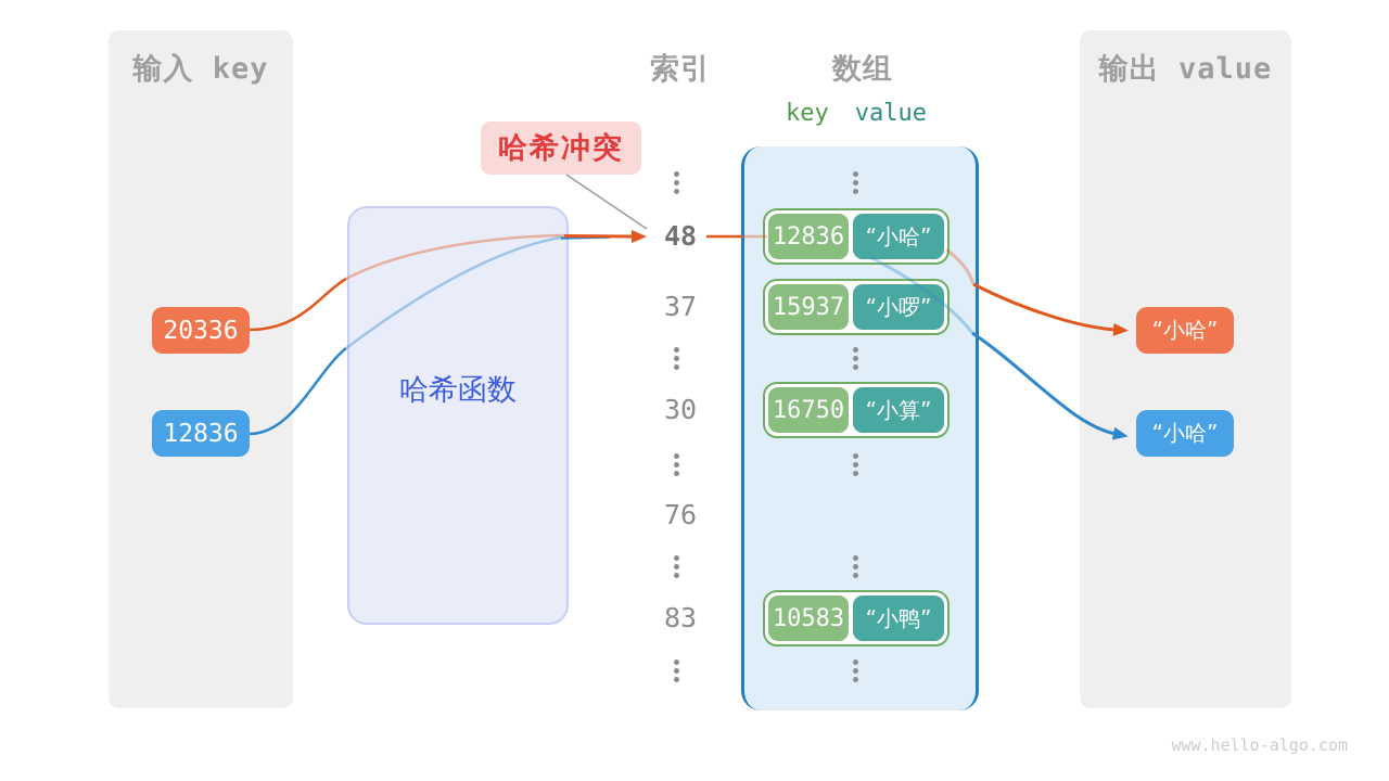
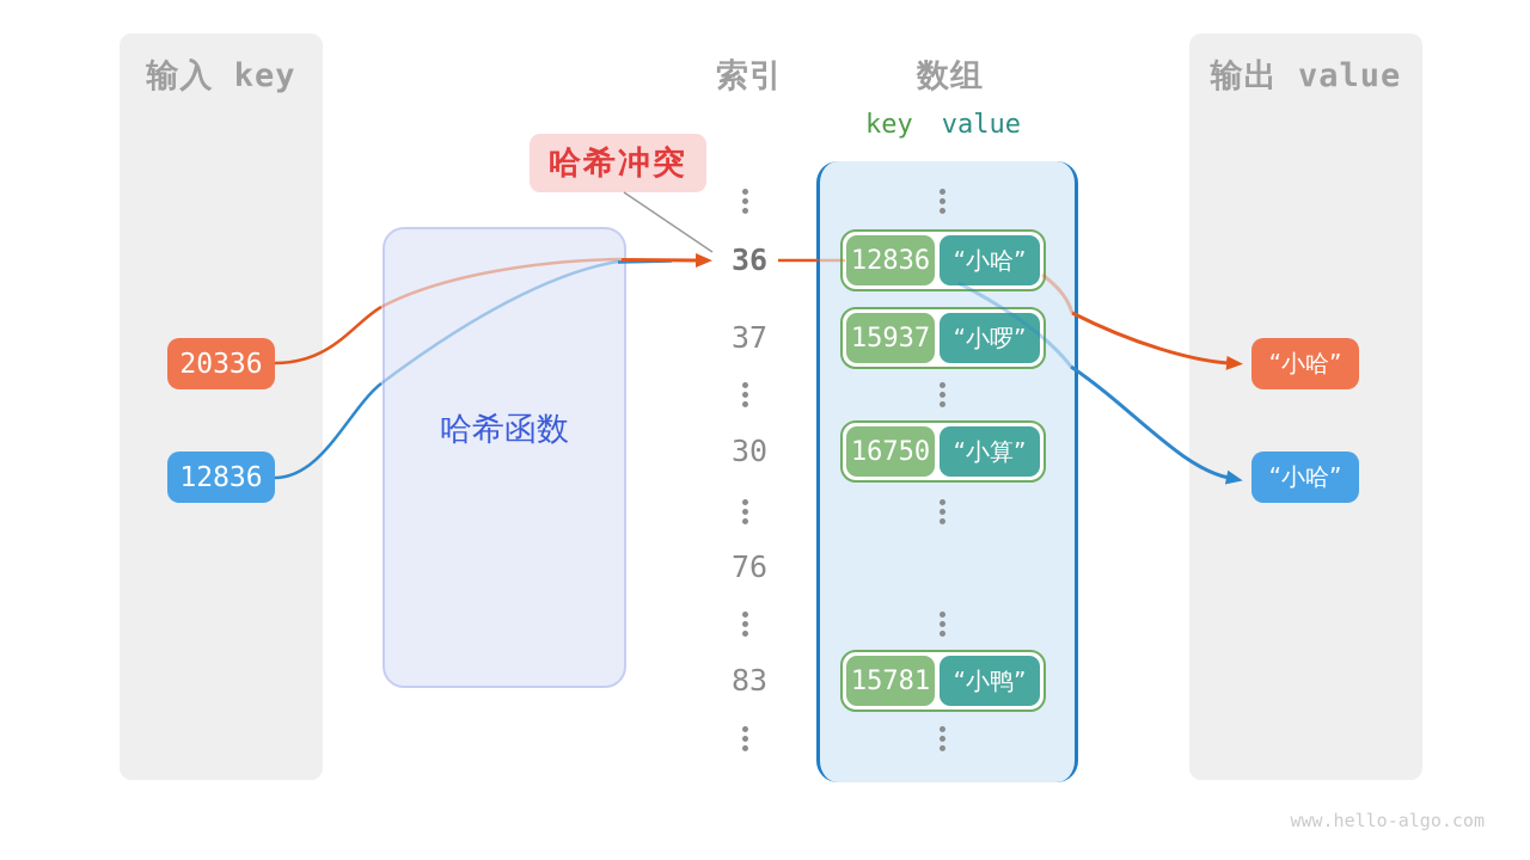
  输入 key
  输出 value
  哈希函数
  索引
  数组
  key
  value
- 48
+ 36
  37
  30
  76
  83
  12836
  “小哈”
  15937
  “小啰”
  16750
  “小算”
- 10583
+ 15781
  “小鸭”
  20336
  12836
  “小哈”
  “小哈”
  哈希冲突
  www.hello-algo.com
